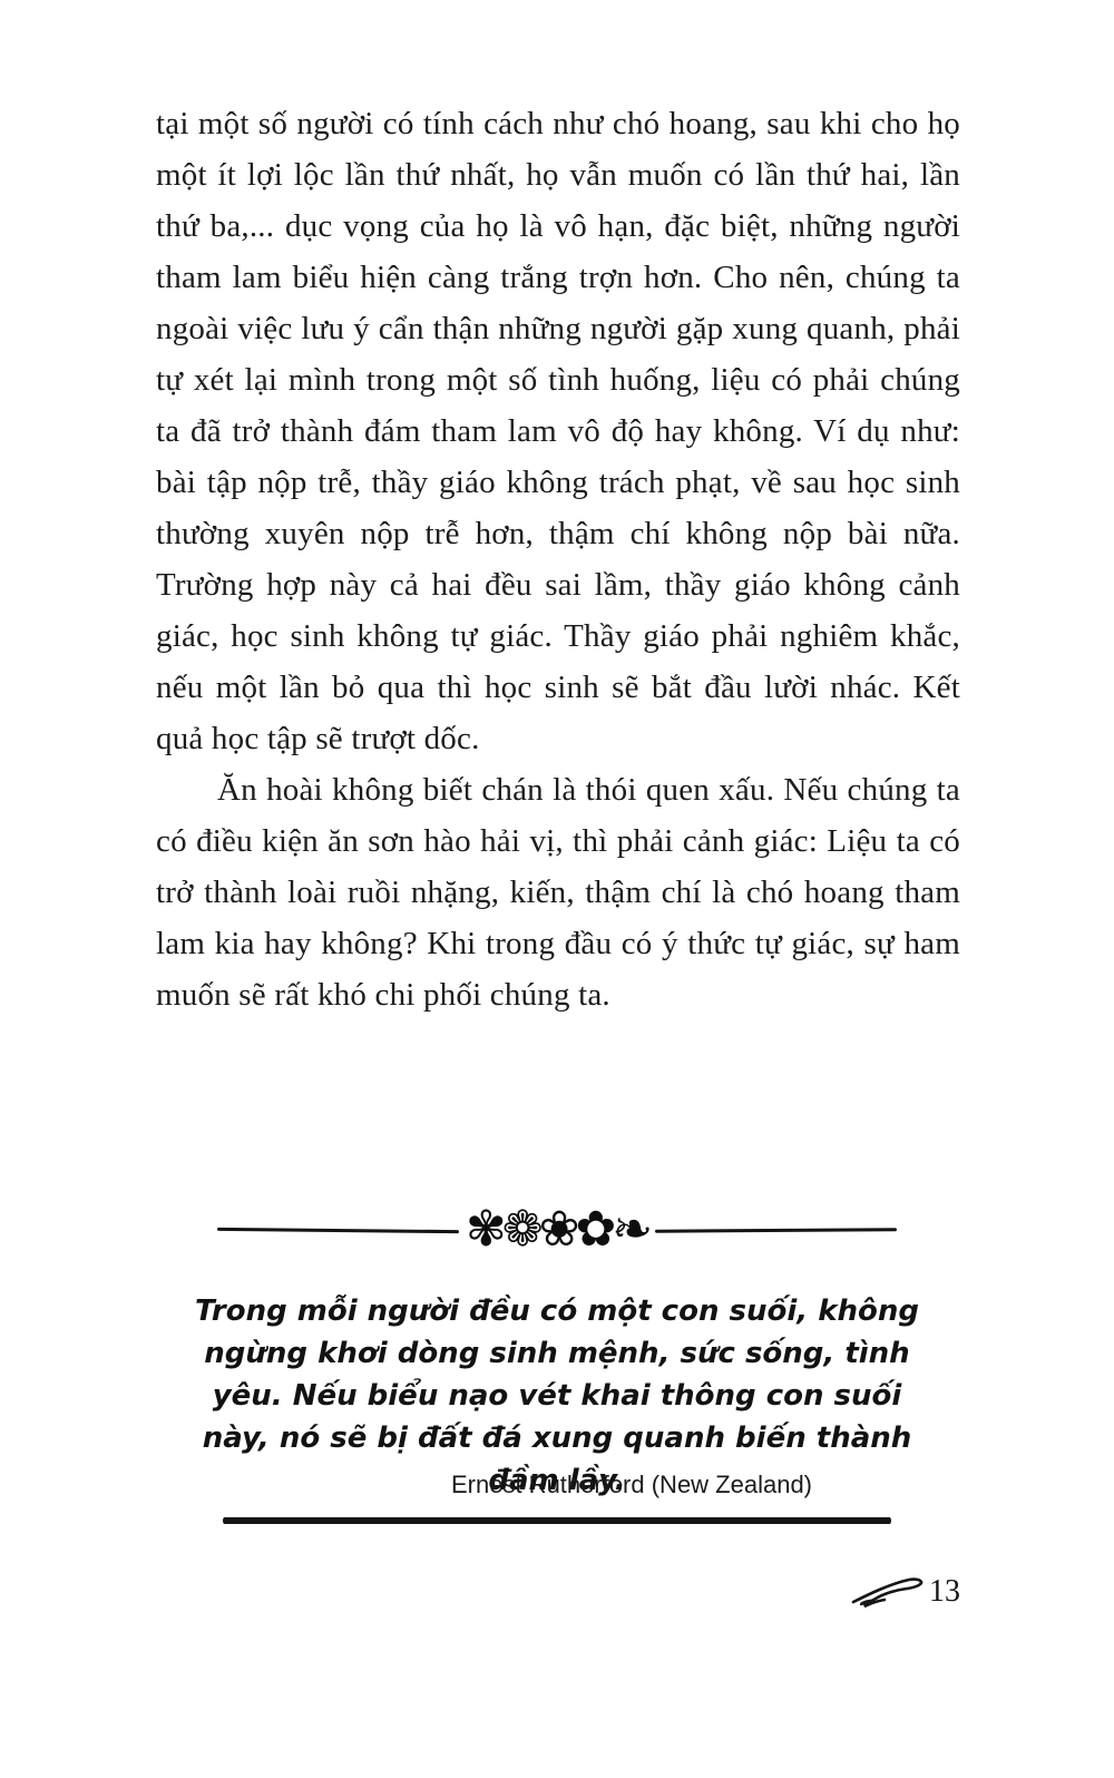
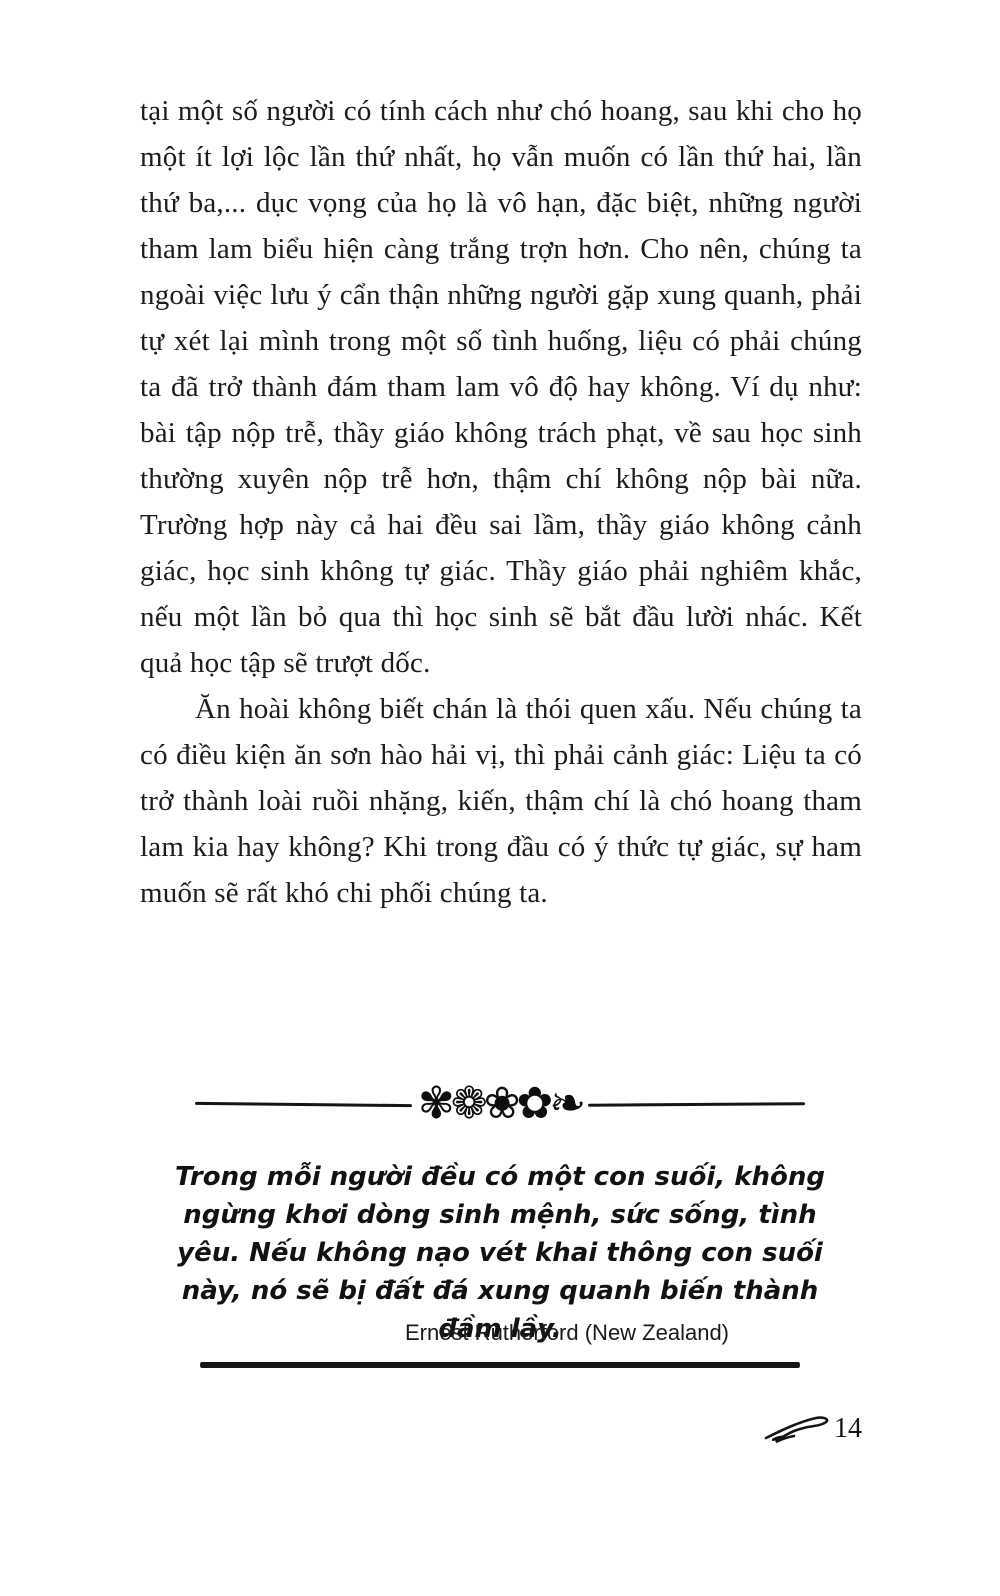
  tại một số người có tính cách như chó hoang, sau khi cho họ một ít lợi lộc lần thứ nhất, họ vẫn muốn có lần thứ hai, lần thứ ba,... dục vọng của họ là vô hạn, đặc biệt, những người tham lam biểu hiện càng trắng trợn hơn. Cho nên, chúng ta ngoài việc lưu ý cẩn thận những người gặp xung quanh, phải tự xét lại mình trong một số tình huống, liệu có phải chúng ta đã trở thành đám tham lam vô độ hay không. Ví dụ như: bài tập nộp trễ, thầy giáo không trách phạt, về sau học sinh thường xuyên nộp trễ hơn, thậm chí không nộp bài nữa. Trường hợp này cả hai đều sai lầm, thầy giáo không cảnh giác, học sinh không tự giác. Thầy giáo phải nghiêm khắc, nếu một lần bỏ qua thì học sinh sẽ bắt đầu lười nhác. Kết quả học tập sẽ trượt dốc.
  Ăn hoài không biết chán là thói quen xấu. Nếu chúng ta có điều kiện ăn sơn hào hải vị, thì phải cảnh giác: Liệu ta có trở thành loài ruồi nhặng, kiến, thậm chí là chó hoang tham lam kia hay không? Khi trong đầu có ý thức tự giác, sự ham muốn sẽ rất khó chi phối chúng ta.
  ✾❁❀✿❧
- Trong mỗi người đều có một con suối, không ngừng khơi dòng sinh mệnh, sức sống, tình yêu. Nếu biểu nạo vét khai thông con suối này, nó sẽ bị đất đá xung quanh biến thành đầm lầy.
+ Trong mỗi người đều có một con suối, không ngừng khơi dòng sinh mệnh, sức sống, tình yêu. Nếu không nạo vét khai thông con suối này, nó sẽ bị đất đá xung quanh biến thành đầm lầy.
  Ernest Rutherford (New Zealand)
- 13
+ 14
